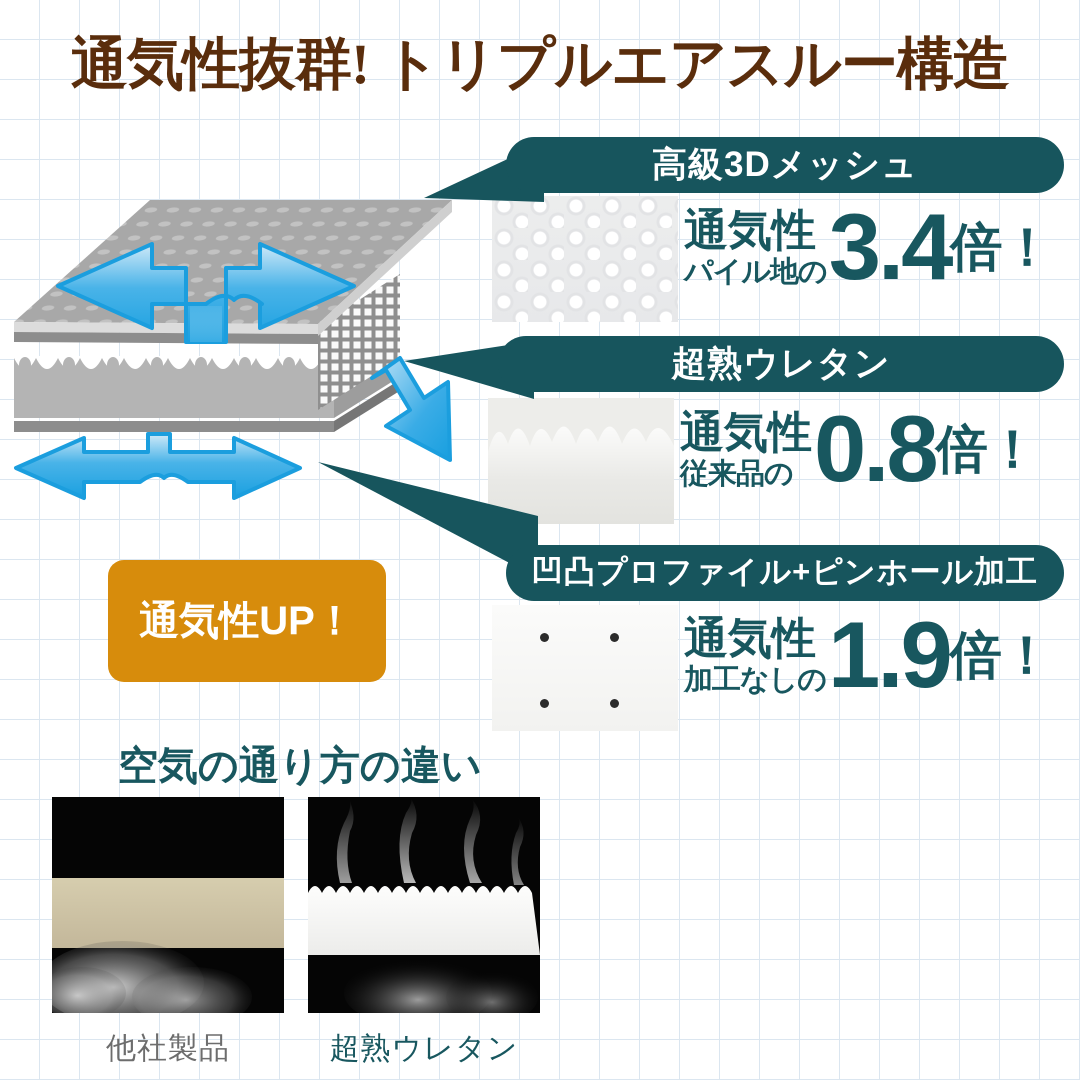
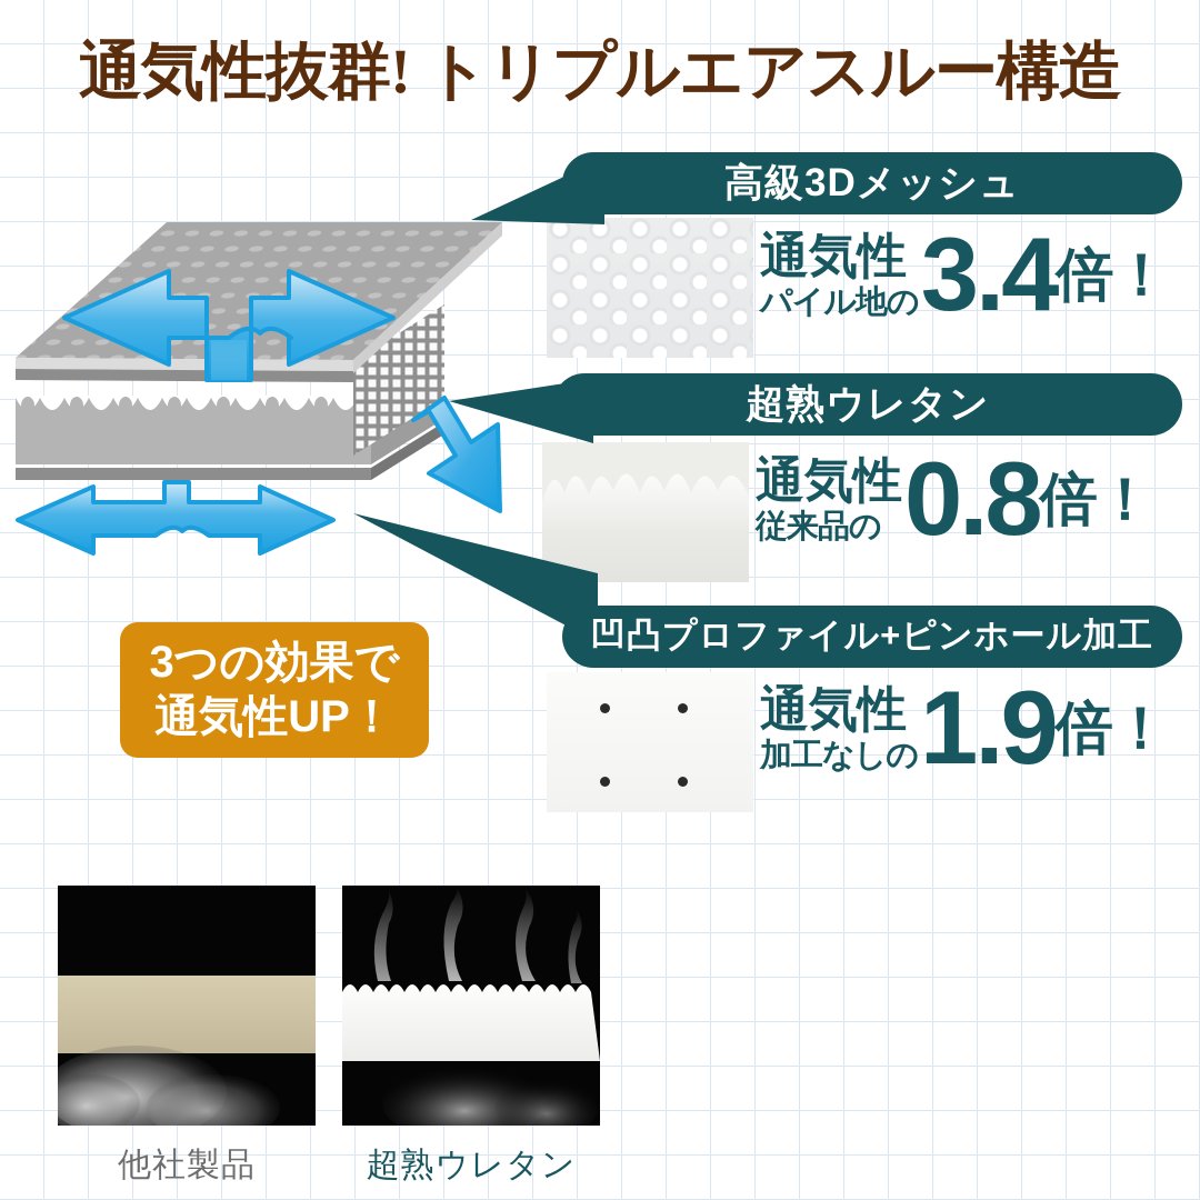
  通気性抜群! トリプルエアスルー構造
  高級3Dメッシュ
  通気性
  パイル地の
  3.4
  倍！
  超熟ウレタン
  通気性
  従来品の
  0.8
  倍！
  凹凸プロファイル+ピンホール加工
  通気性
  加工なしの
  1.9
  倍！
+ 3つの効果で
  通気性UP！
- 空気の通り方の違い
  他社製品
  超熟ウレタン
